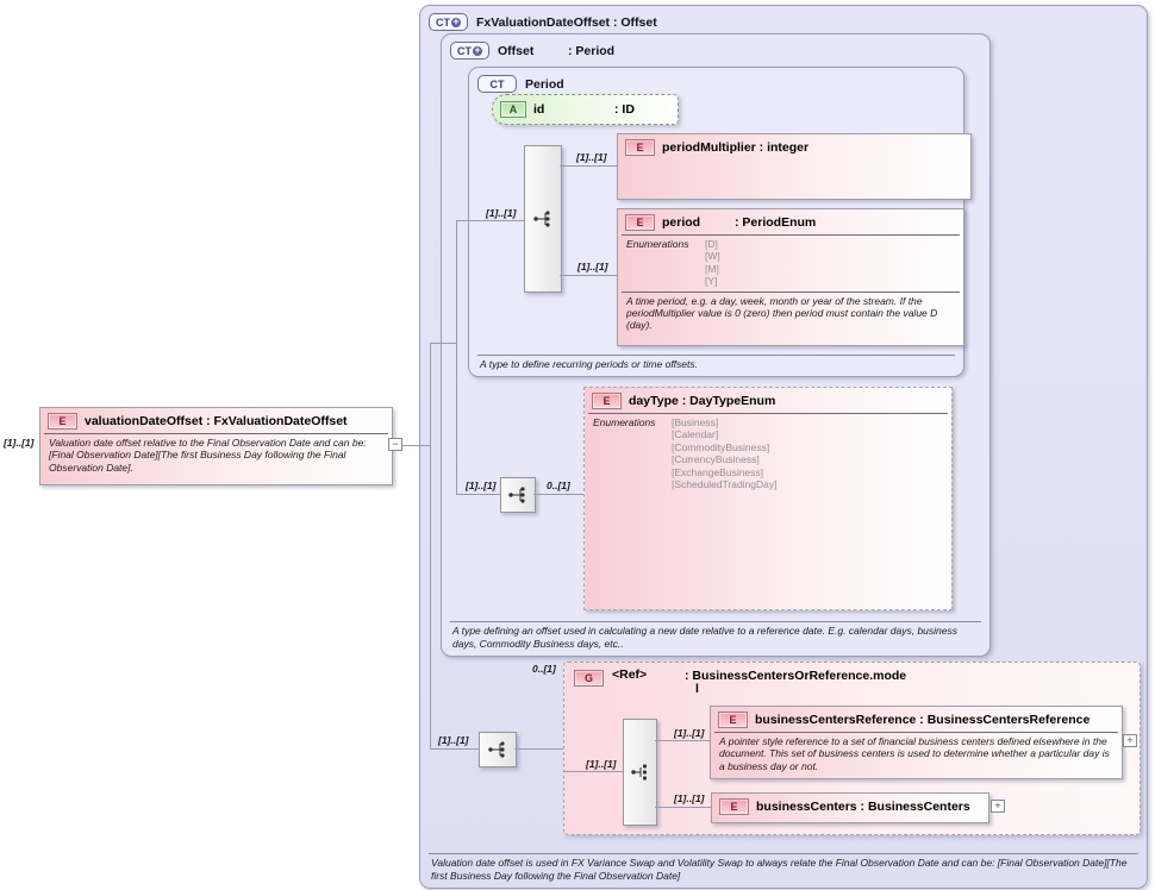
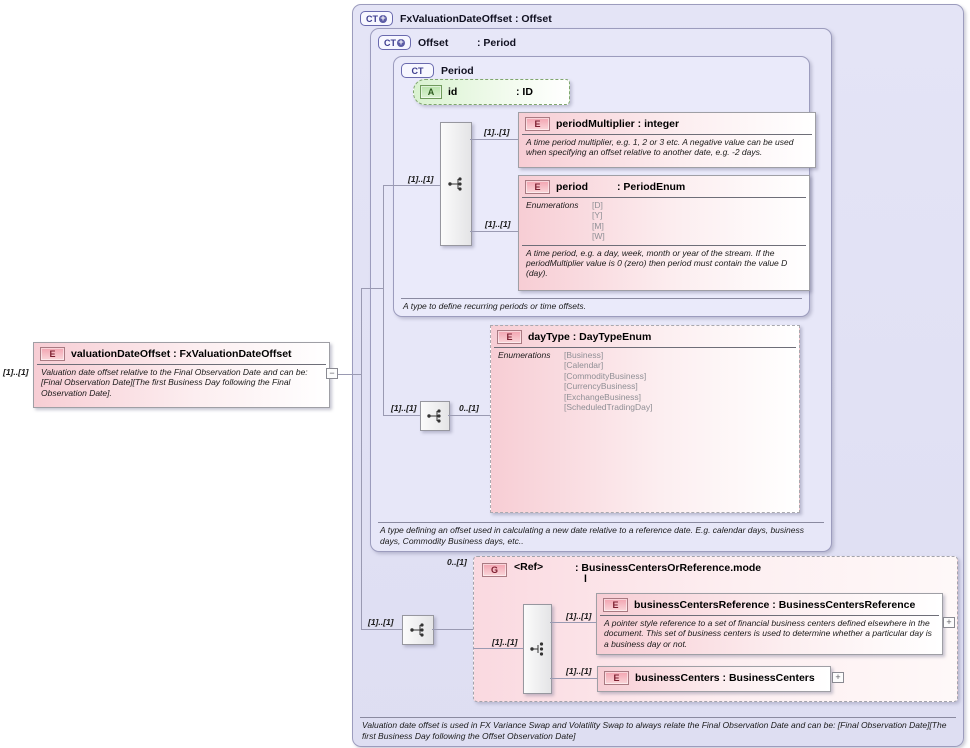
  CT
  +
  FxValuationDateOffset : Offset
- Valuation date offset is used in FX Variance Swap and Volatility Swap to always relate the Final Observation Date and can be: [Final Observation Date][The first Business Day following the Final Observation Date]
+ Valuation date offset is used in FX Variance Swap and Volatility Swap to always relate the Final Observation Date and can be: [Final Observation Date][The first Business Day following the Offset Observation Date]
  CT
  +
  Offset
  : Period
  A type defining an offset used in calculating a new date relative to a reference date. E.g. calendar days, business days, Commodity Business days, etc..
  CT
  Period
  A type to define recurring periods or time offsets.
  A
  id
  : ID
  E
  periodMultiplier : integer
+ A time period multiplier, e.g. 1, 2 or 3 etc. A negative value can be used when specifying an offset relative to another date, e.g. -2 days.
  E
  period
  : PeriodEnum
  Enumerations
  [D]
- [W]
+ [Y]
  [M]
- [Y]
+ [W]
  A time period, e.g. a day, week, month or year of the stream. If the periodMultiplier value is 0 (zero) then period must contain the value D (day).
  E
  dayType : DayTypeEnum
  Enumerations
  [Business]
  [Calendar]
  [CommodityBusiness]
  [CurrencyBusiness]
  [ExchangeBusiness]
  [ScheduledTradingDay]
  G
  <Ref>
  : BusinessCentersOrReference.mode
  l
  E
  businessCentersReference : BusinessCentersReference
  A pointer style reference to a set of financial business centers defined elsewhere in the document. This set of business centers is used to determine whether a particular day is a business day or not.
  E
  businessCenters : BusinessCenters
  E
  valuationDateOffset : FxValuationDateOffset
  Valuation date offset relative to the Final Observation Date and can be: [Final Observation Date][The first Business Day following the Final Observation Date].
  [1]..[1]
  [1]..[1]
  [1]..[1]
  [1]..[1]
  [1]..[1]
  0..[1]
  [1]..[1]
  0..[1]
  [1]..[1]
  [1]..[1]
  [1]..[1]
  −
  +
  +
